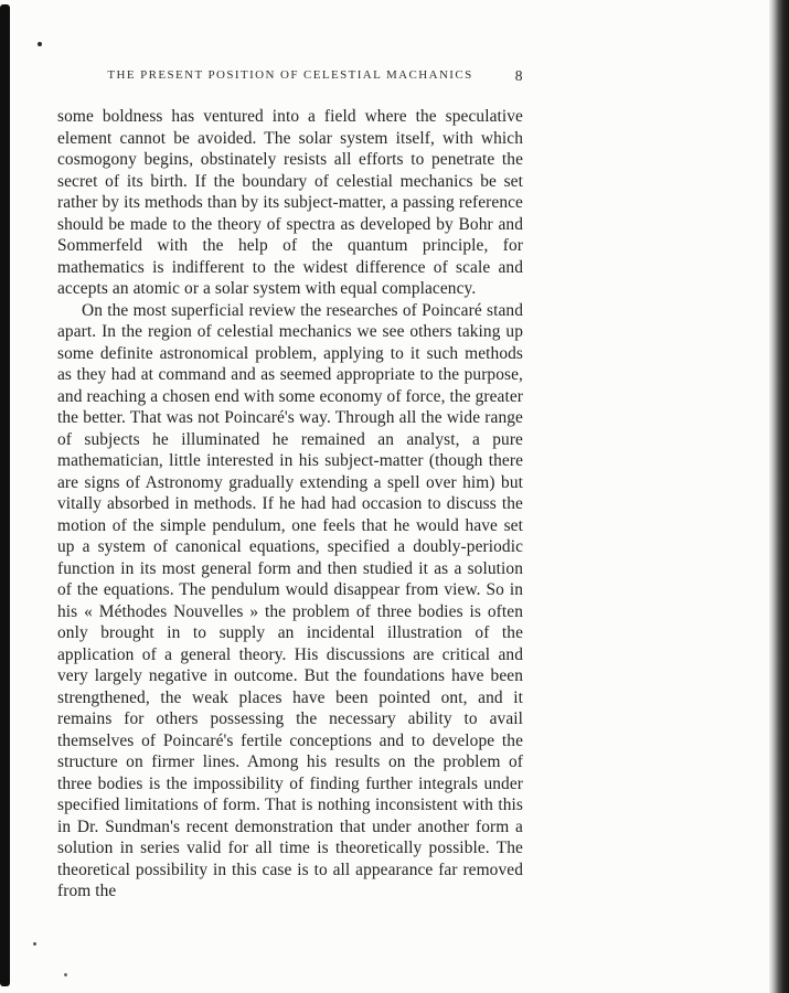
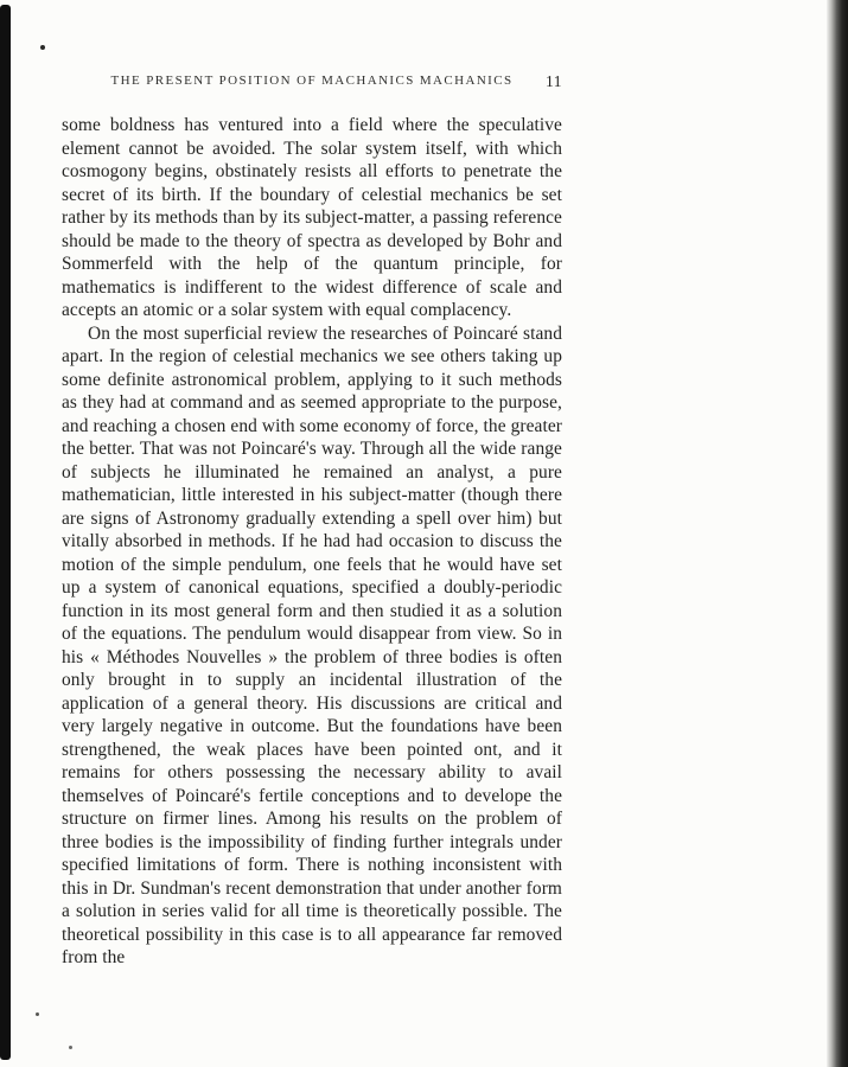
- THE PRESENT POSITION OF CELESTIAL MACHANICS
+ THE PRESENT POSITION OF MACHANICS MACHANICS
- 8
+ 11
  some boldness has ventured into a field where the speculative element cannot be avoided. The solar system itself, with which cosmogony begins, obstinately resists all efforts to penetrate the secret of its birth. If the boundary of celestial mechanics be set rather by its methods than by its subject-matter, a passing reference should be made to the theory of spectra as developed by Bohr and Sommerfeld with the help of the quantum principle, for mathematics is indifferent to the widest difference of scale and accepts an atomic or a solar system with equal complacency.
- On the most superficial review the researches of Poincaré stand apart. In the region of celestial mechanics we see others taking up some definite astronomical problem, applying to it such methods as they had at command and as seemed appropriate to the purpose, and reaching a chosen end with some economy of force, the greater the better. That was not Poincaré's way. Through all the wide range of subjects he illuminated he remained an analyst, a pure mathematician, little interested in his subject-matter (though there are signs of Astronomy gradually extending a spell over him) but vitally absorbed in methods. If he had had occasion to discuss the motion of the simple pendulum, one feels that he would have set up a system of canonical equations, specified a doubly-periodic function in its most general form and then studied it as a solution of the equations. The pendulum would disappear from view. So in his « Méthodes Nouvelles » the problem of three bodies is often only brought in to supply an incidental illustration of the application of a general theory. His discussions are critical and very largely negative in outcome. But the foundations have been strengthened, the weak places have been pointed ont, and it remains for others possessing the necessary ability to avail themselves of Poincaré's fertile conceptions and to develope the structure on firmer lines. Among his results on the problem of three bodies is the impossibility of finding further integrals under specified limitations of form. That is nothing inconsistent with this in Dr. Sundman's recent demonstration that under another form a solution in series valid for all time is theoretically possible. The theoretical possibility in this case is to all appearance far removed from the
+ On the most superficial review the researches of Poincaré stand apart. In the region of celestial mechanics we see others taking up some definite astronomical problem, applying to it such methods as they had at command and as seemed appropriate to the purpose, and reaching a chosen end with some economy of force, the greater the better. That was not Poincaré's way. Through all the wide range of subjects he illuminated he remained an analyst, a pure mathematician, little interested in his subject-matter (though there are signs of Astronomy gradually extending a spell over him) but vitally absorbed in methods. If he had had occasion to discuss the motion of the simple pendulum, one feels that he would have set up a system of canonical equations, specified a doubly-periodic function in its most general form and then studied it as a solution of the equations. The pendulum would disappear from view. So in his « Méthodes Nouvelles » the problem of three bodies is often only brought in to supply an incidental illustration of the application of a general theory. His discussions are critical and very largely negative in outcome. But the foundations have been strengthened, the weak places have been pointed ont, and it remains for others possessing the necessary ability to avail themselves of Poincaré's fertile conceptions and to develope the structure on firmer lines. Among his results on the problem of three bodies is the impossibility of finding further integrals under specified limitations of form. There is nothing inconsistent with this in Dr. Sundman's recent demonstration that under another form a solution in series valid for all time is theoretically possible. The theoretical possibility in this case is to all appearance far removed from the
